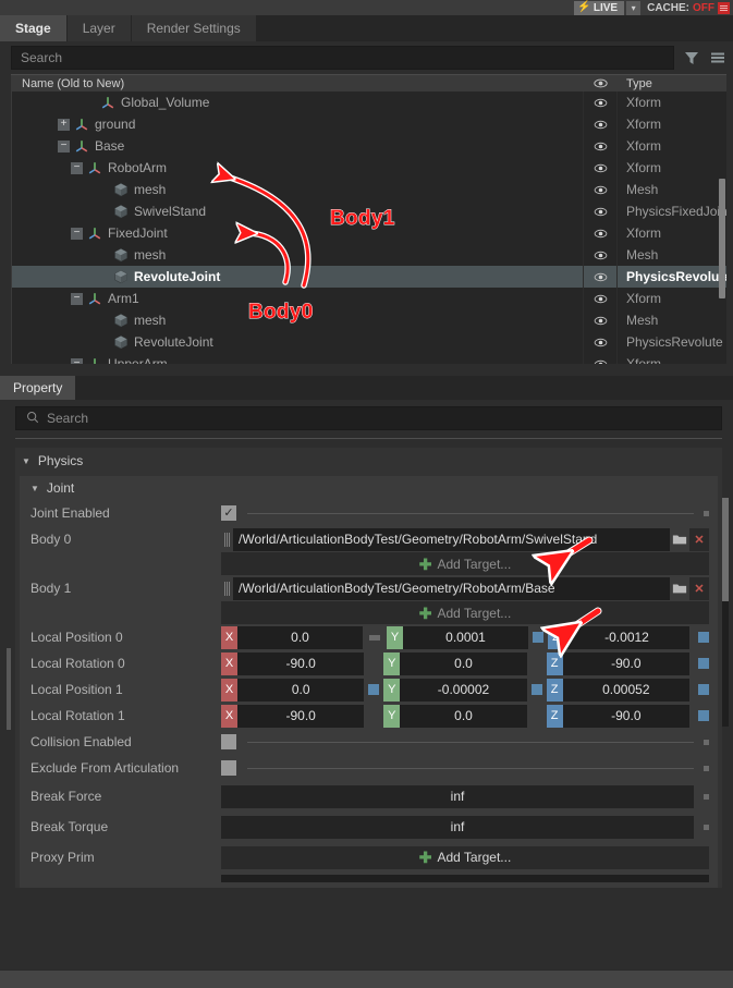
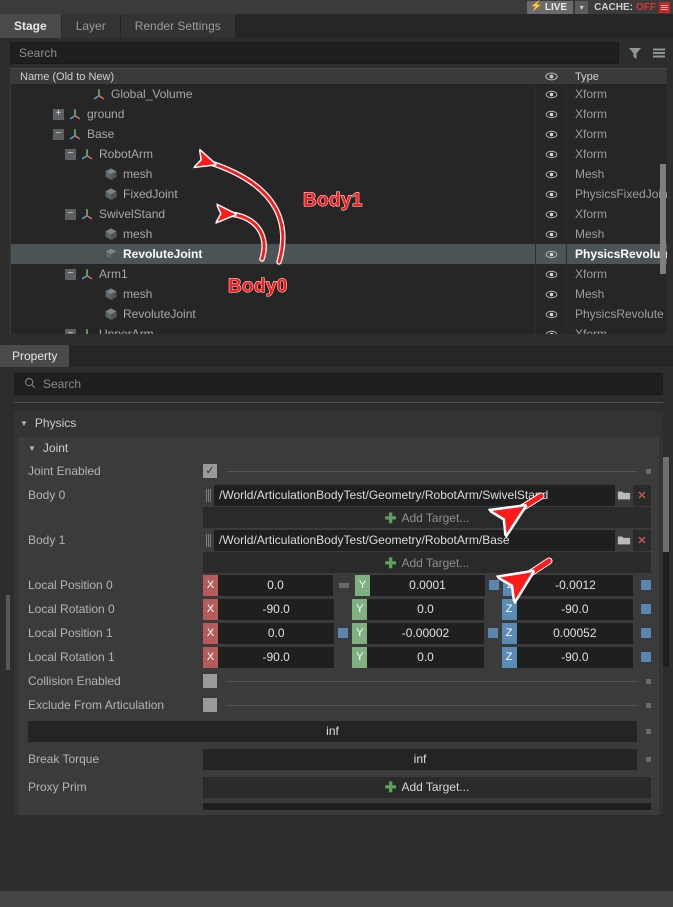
  ⚡
  LIVE
  ▾
  CACHE:
  OFF
  Stage
  Layer
  Render Settings
  Search
  Name (Old to New)
  Type
  Global_Volume
  Xform
  +
  ground
  Xform
  −
  Base
  Xform
  −
  RobotArm
  Xform
  mesh
  Mesh
- SwivelStand
+ FixedJoint
  PhysicsFixedJo
  −
- FixedJoint
+ SwivelStand
  Xform
  mesh
  Mesh
  RevoluteJoint
  PhysicsRevolu
  −
  Arm1
  Xform
  mesh
  Mesh
  RevoluteJoint
  PhysicsRevolute
  −
  Property
  Search
  ▼
  Physics
  ▼
  Joint
  Joint Enabled
  ✓
  Body 0
  /World/ArticulationBodyTest/Geometry/RobotArm/SwivelStad
  ✕
  ✚
  Add Target...
  Body 1
  /World/ArticulationBodyTest/Geometry/RobotArm/Base
  ✕
  ✚
  Add Target...
  Local Position 0
  X
  0.0
  Y
  0.0001
  Z
  -0.0012
  Local Rotation 0
  X
  -90.0
  Y
  0.0
  Z
  -90.0
  Local Position 1
  X
  0.0
  Y
  -0.00002
  Z
  0.00052
  Local Rotation 1
  X
  -90.0
  Y
  0.0
  Z
  -90.0
  Collision Enabled
  Exclude From Articulation
- Break Force
  inf
  Break Torque
  inf
  Proxy Prim
  ✚
  Add Target...
  Body1
  Body0
